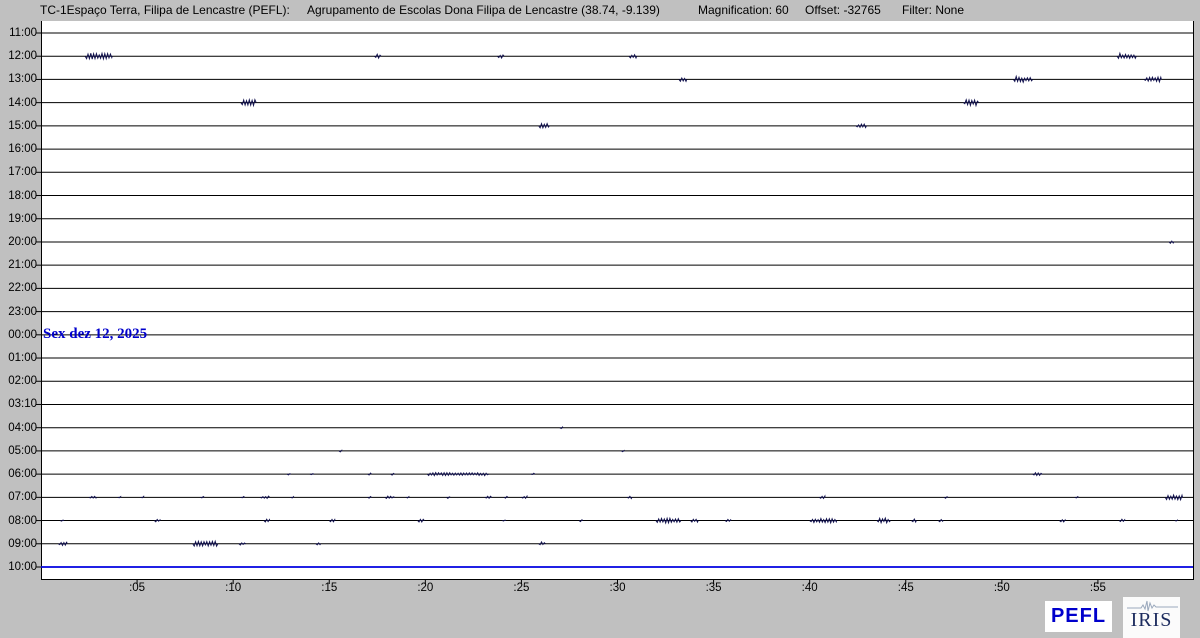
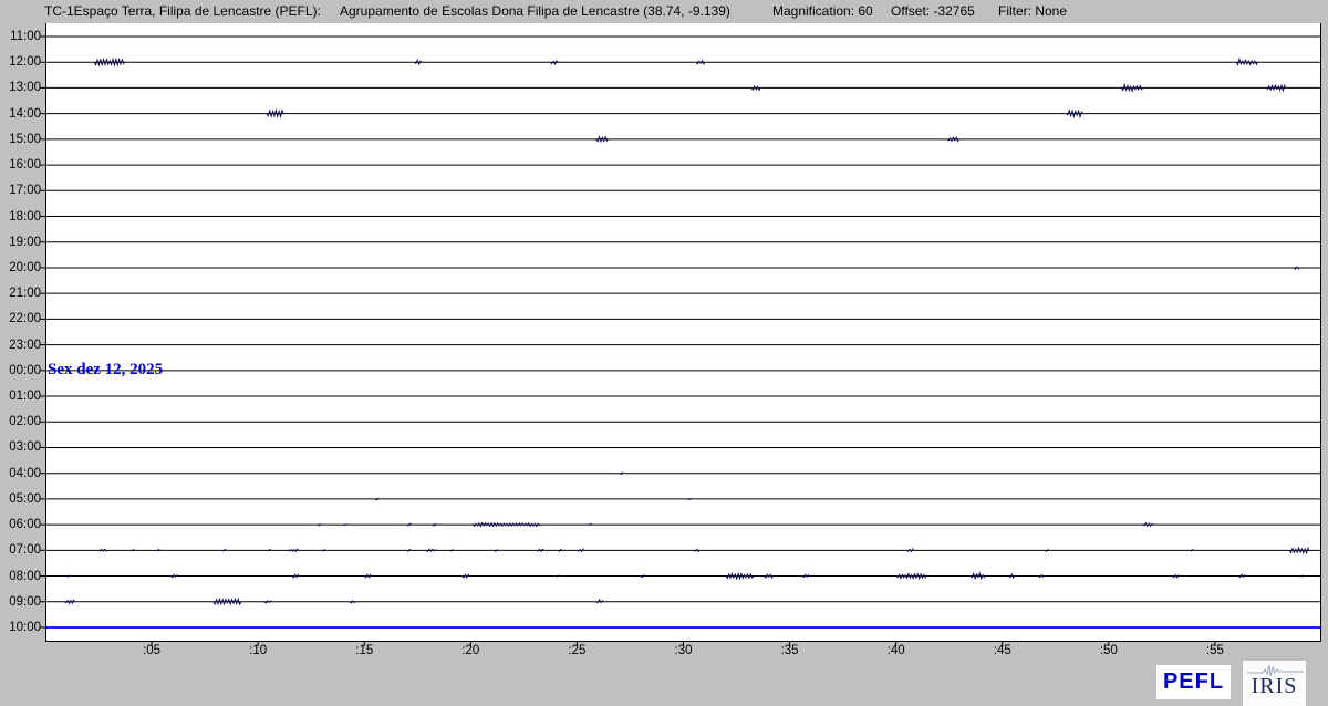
  TC-1Espaço Terra, Filipa de Lencastre (PEFL):
  Agrupamento de Escolas Dona Filipa de Lencastre (38.74, -9.139)
  Magnification: 60
  Offset: -32765
  Filter: None
  11:00
  12:00
  13:00
  14:00
  15:00
  16:00
  17:00
  18:00
  19:00
  20:00
  21:00
  22:00
  23:00
  00:00
  01:00
  02:00
- 03:10
+ 03:00
  04:00
  05:00
  06:00
  07:00
  08:00
  09:00
  10:00
  :05
  :10
  :15
  :20
  :25
  :30
  :35
  :40
  :45
  :50
  :55
  Sex dez 12, 2025
  PEFL
  IRIS
